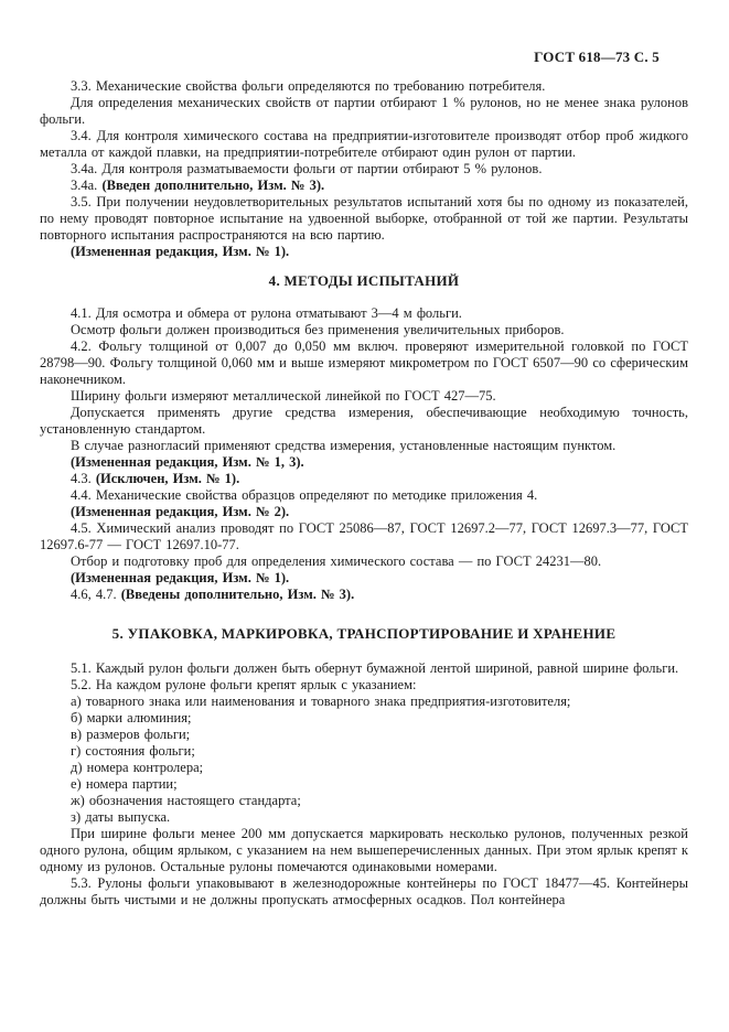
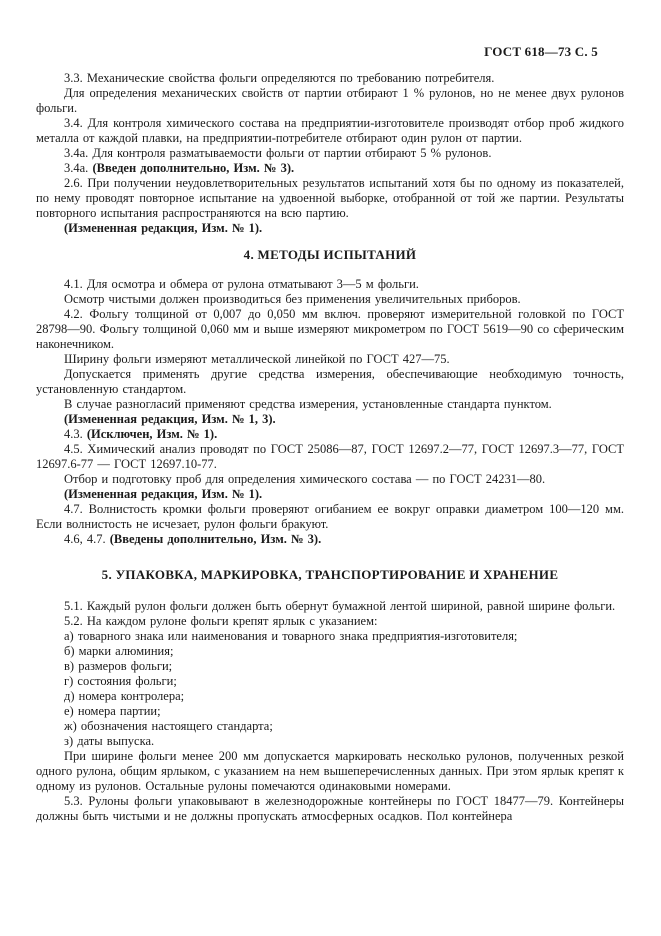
  ГОСТ 618—73 С. 5
  3.3. Механические свойства фольги определяются по требованию потребителя.
- Для определения механических свойств от партии отбирают 1 % рулонов, но не менее знака рулонов фольги.
+ Для определения механических свойств от партии отбирают 1 % рулонов, но не менее двух рулонов фольги.
  3.4. Для контроля химического состава на предприятии-изготовителе производят отбор проб жидкого металла от каждой плавки, на предприятии-потребителе отбирают один рулон от партии.
  3.4а. Для контроля разматываемости фольги от партии отбирают 5 % рулонов.
  3.4а. (Введен дополнительно, Изм. № 3).
- 3.5. При получении неудовлетворительных результатов испытаний хотя бы по одному из показателей, по нему проводят повторное испытание на удвоенной выборке, отобранной от той же партии. Результаты повторного испытания распространяются на всю партию.
+ 2.6. При получении неудовлетворительных результатов испытаний хотя бы по одному из показателей, по нему проводят повторное испытание на удвоенной выборке, отобранной от той же партии. Результаты повторного испытания распространяются на всю партию.
  (Измененная редакция, Изм. № 1).
  4. МЕТОДЫ ИСПЫТАНИЙ
- 4.1. Для осмотра и обмера от рулона отматывают 3—4 м фольги.
+ 4.1. Для осмотра и обмера от рулона отматывают 3—5 м фольги.
- Осмотр фольги должен производиться без применения увеличительных приборов.
+ Осмотр чистыми должен производиться без применения увеличительных приборов.
- 4.2. Фольгу толщиной от 0,007 до 0,050 мм включ. проверяют измерительной головкой по ГОСТ 28798—90. Фольгу толщиной 0,060 мм и выше измеряют микрометром по ГОСТ 6507—90 со сферическим наконечником.
+ 4.2. Фольгу толщиной от 0,007 до 0,050 мм включ. проверяют измерительной головкой по ГОСТ 28798—90. Фольгу толщиной 0,060 мм и выше измеряют микрометром по ГОСТ 5619—90 со сферическим наконечником.
  Ширину фольги измеряют металлической линейкой по ГОСТ 427—75.
  Допускается применять другие средства измерения, обеспечивающие необходимую точность, установленную стандартом.
- В случае разногласий применяют средства измерения, установленные настоящим пунктом.
+ В случае разногласий применяют средства измерения, установленные стандарта пунктом.
  (Измененная редакция, Изм. № 1, 3).
  4.3. (Исключен, Изм. № 1).
- 4.4. Механические свойства образцов определяют по методике приложения 4.
- (Измененная редакция, Изм. № 2).
  4.5. Химический анализ проводят по ГОСТ 25086—87, ГОСТ 12697.2—77, ГОСТ 12697.3—77, ГОСТ 12697.6-77 — ГОСТ 12697.10-77.
  Отбор и подготовку проб для определения химического состава — по ГОСТ 24231—80.
  (Измененная редакция, Изм. № 1).
+ 4.7. Волнистость кромки фольги проверяют огибанием ее вокруг оправки диаметром 100—120 мм. Если волнистость не исчезает, рулон фольги бракуют.
  4.6, 4.7. (Введены дополнительно, Изм. № 3).
  5. УПАКОВКА, МАРКИРОВКА, ТРАНСПОРТИРОВАНИЕ И ХРАНЕНИЕ
  5.1. Каждый рулон фольги должен быть обернут бумажной лентой шириной, равной ширине фольги.
  5.2. На каждом рулоне фольги крепят ярлык с указанием:
  а) товарного знака или наименования и товарного знака предприятия-изготовителя;
  б) марки алюминия;
  в) размеров фольги;
  г) состояния фольги;
  д) номера контролера;
  е) номера партии;
  ж) обозначения настоящего стандарта;
  з) даты выпуска.
  При ширине фольги менее 200 мм допускается маркировать несколько рулонов, полученных резкой одного рулона, общим ярлыком, с указанием на нем вышеперечисленных данных. При этом ярлык крепят к одному из рулонов. Остальные рулоны помечаются одинаковыми номерами.
- 5.3. Рулоны фольги упаковывают в железнодорожные контейнеры по ГОСТ 18477—45. Контейнеры должны быть чистыми и не должны пропускать атмосферных осадков. Пол контейнера
+ 5.3. Рулоны фольги упаковывают в железнодорожные контейнеры по ГОСТ 18477—79. Контейнеры должны быть чистыми и не должны пропускать атмосферных осадков. Пол контейнера
